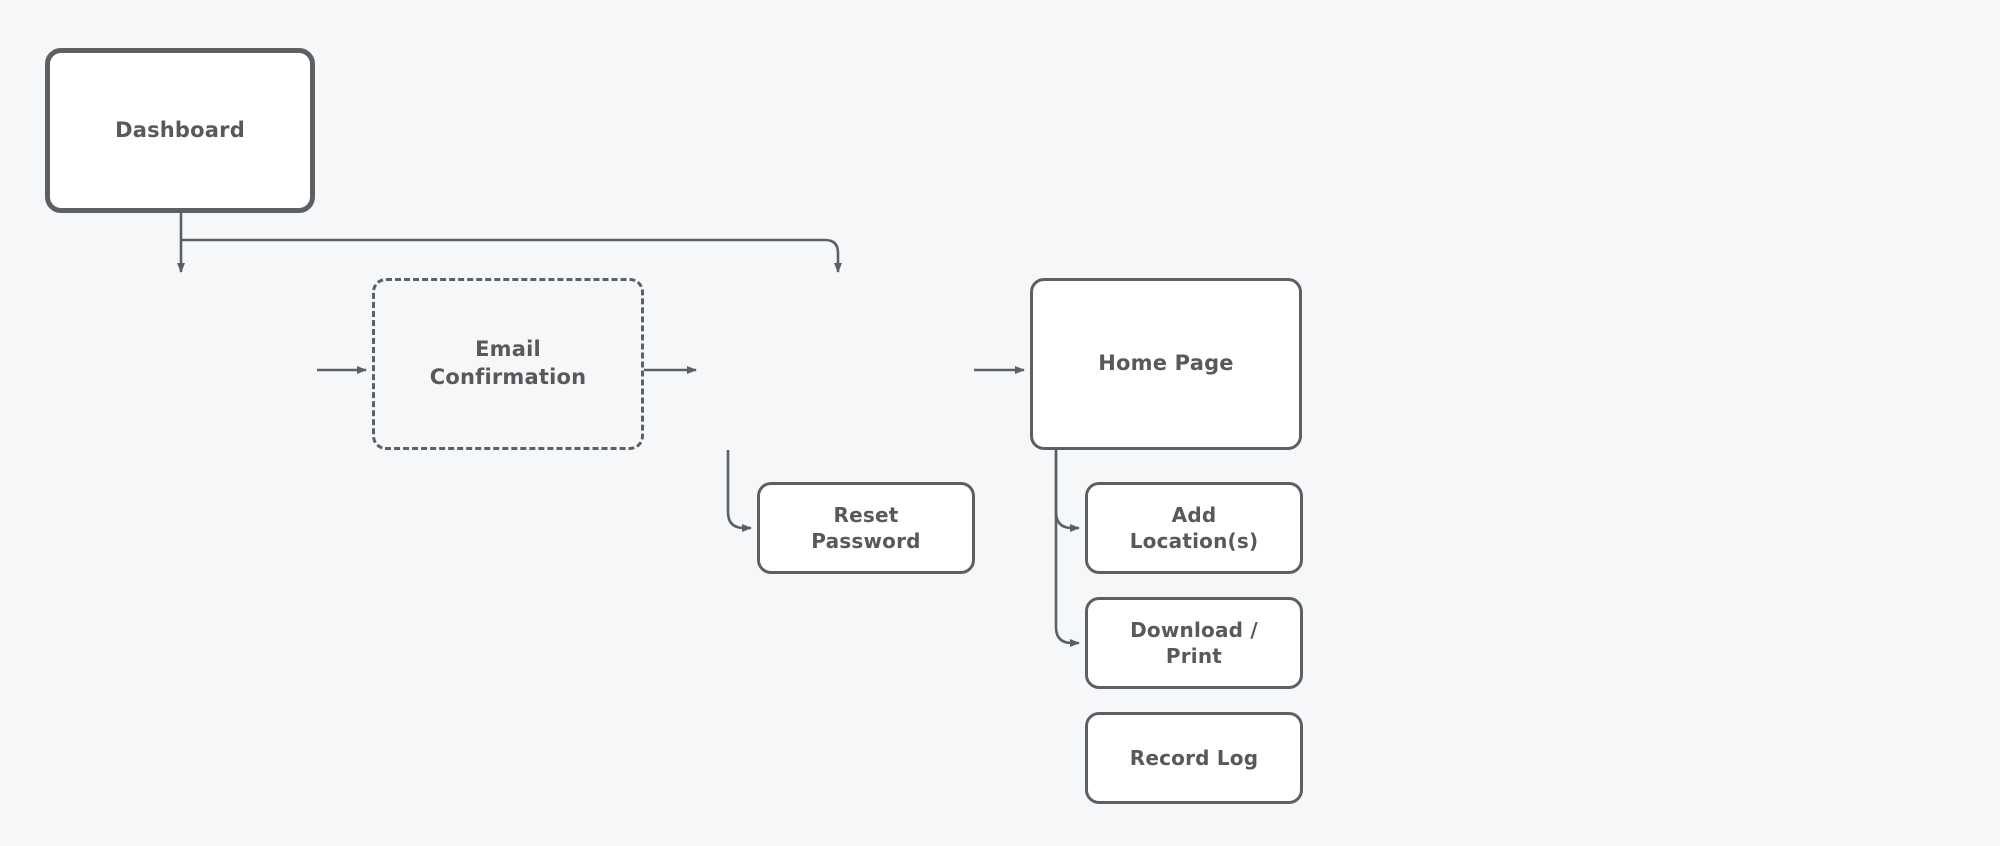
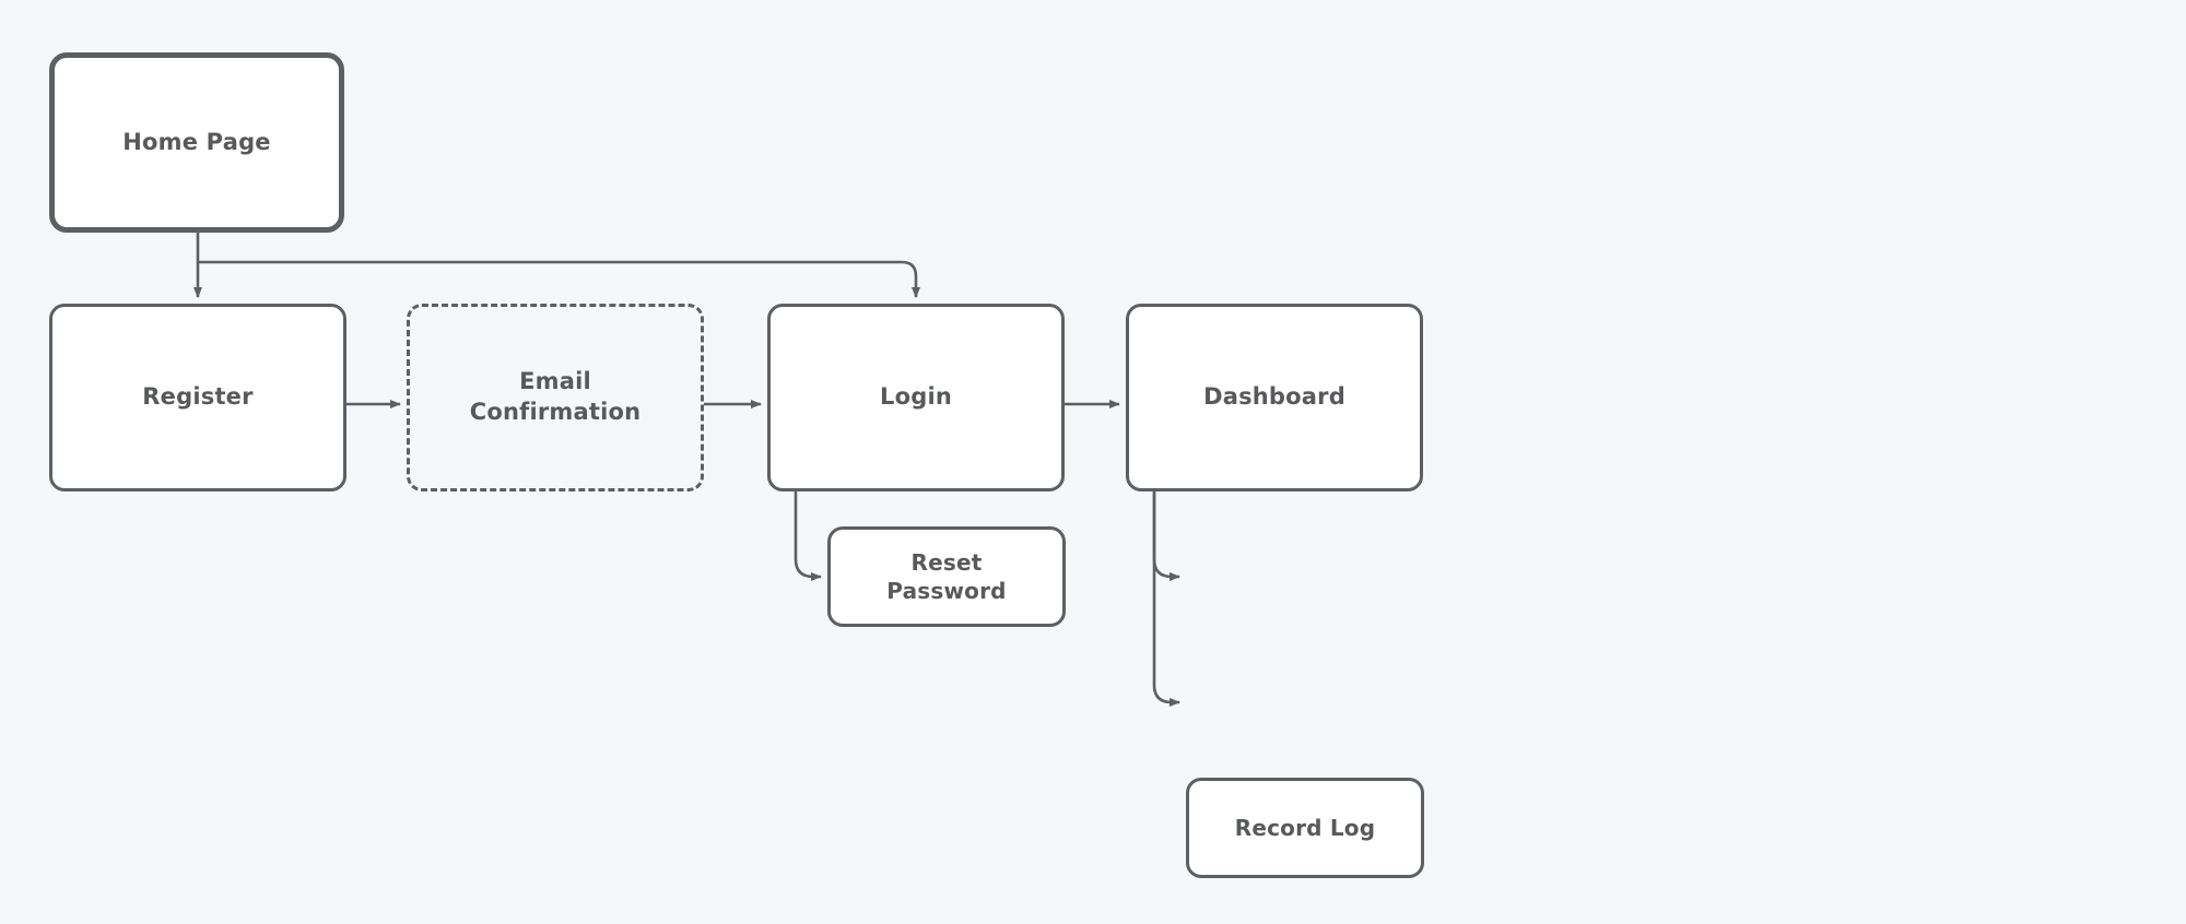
- Dashboard
+ Home Page
+ Register
  Email
  Confirmation
+ Login
- Home Page
+ Dashboard
  Reset
  Password
- Add
- Location(s)
- Download /
- Print
  Record Log
